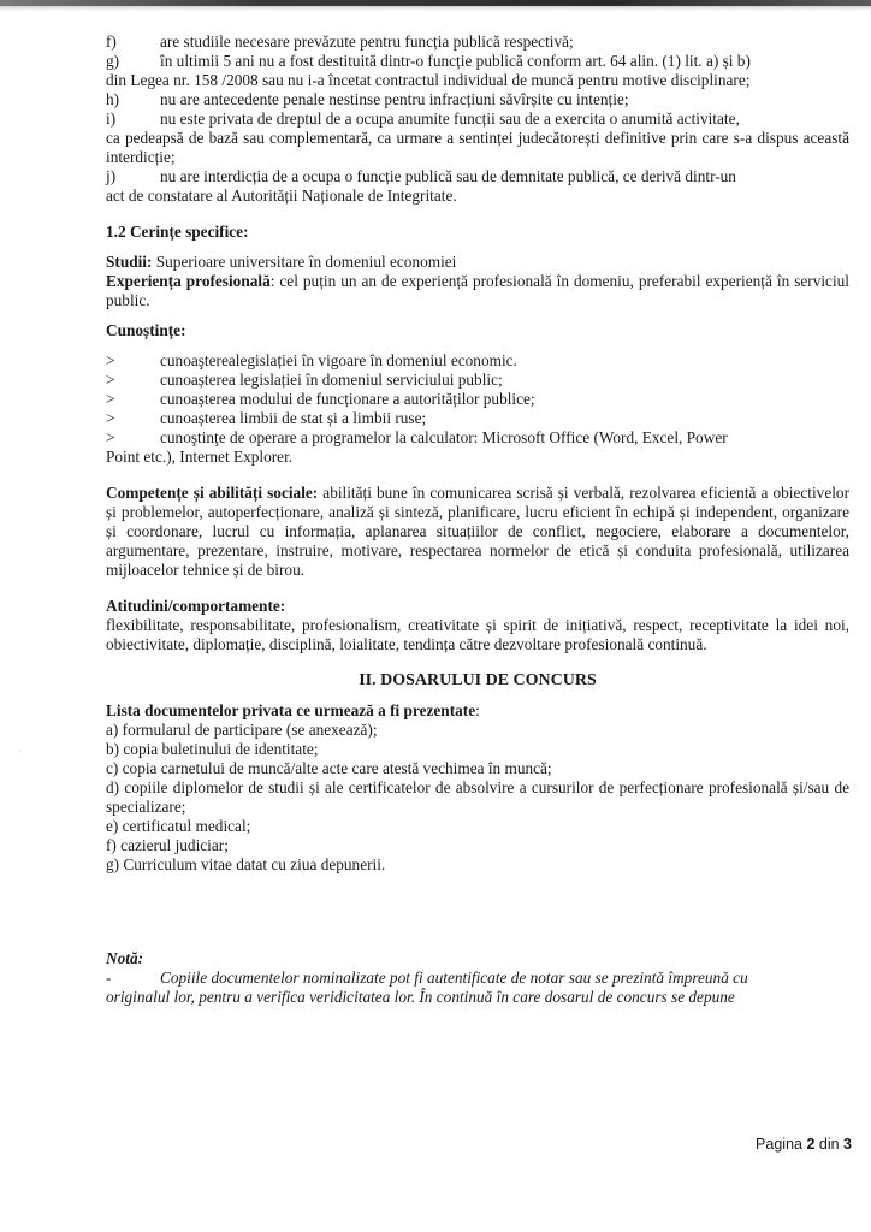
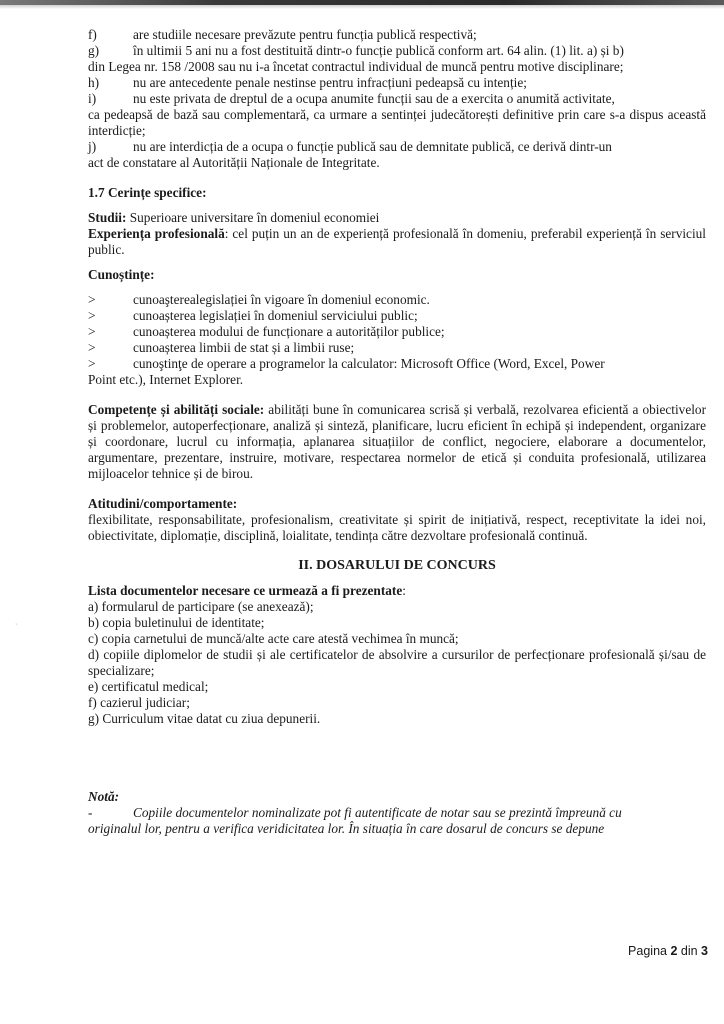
  ˏ
  f)
  are studiile necesare prevăzute pentru funcția publică respectivă;
  g)
  în ultimii 5 ani nu a fost destituită dintr-o funcție publică conform art. 64 alin. (1) lit. a) și b)
  din Legea nr. 158 /2008 sau nu i-a încetat contractul individual de muncă pentru motive disciplinare;
  h)
- nu are antecedente penale nestinse pentru infracțiuni săvîrșite cu intenție;
+ nu are antecedente penale nestinse pentru infracțiuni pedeapsă cu intenție;
  i)
  nu este privata de dreptul de a ocupa anumite funcții sau de a exercita o anumită activitate,
  ca pedeapsă de bază sau complementară, ca urmare a sentinței judecătorești definitive prin care s-a dispus această interdicție;
  j)
  nu are interdicția de a ocupa o funcție publică sau de demnitate publică, ce derivă dintr-un
  act de constatare al Autorității Naționale de Integritate.
- 1.2 Cerințe specifice:
+ 1.7 Cerințe specifice:
  Studii: Superioare universitare în domeniul economiei
  Experiența profesională: cel puțin un an de experiență profesională în domeniu, preferabil experiență în serviciul public.
  Cunoștințe:
  >
  cunoaşterealegislației în vigoare în domeniul economic.
  >
  cunoașterea legislației în domeniul serviciului public;
  >
  cunoașterea modului de funcționare a autorităților publice;
  >
  cunoașterea limbii de stat și a limbii ruse;
  >
  cunoştinţe de operare a programelor la calculator: Microsoft Office (Word, Excel, Power
  Point etc.), Internet Explorer.
  Competențe și abilități sociale: abilități bune în comunicarea scrisă și verbală, rezolvarea eficientă a obiectivelor și problemelor, autoperfecționare, analiză și sinteză, planificare, lucru eficient în echipă și independent, organizare și coordonare, lucrul cu informația, aplanarea situațiilor de conflict, negociere, elaborare a documentelor, argumentare, prezentare, instruire, motivare, respectarea normelor de etică și conduita profesională, utilizarea mijloacelor tehnice și de birou.
  Atitudini/comportamente:
  flexibilitate, responsabilitate, profesionalism, creativitate și spirit de inițiativă, respect, receptivitate la idei noi, obiectivitate, diplomație, disciplină, loialitate, tendința către dezvoltare profesională continuă.
  II. DOSARULUI DE CONCURS
- Lista documentelor privata ce urmează a fi prezentate:
+ Lista documentelor necesare ce urmează a fi prezentate:
  a) formularul de participare (se anexează);
  b) copia buletinului de identitate;
  c) copia carnetului de muncă/alte acte care atestă vechimea în muncă;
  d) copiile diplomelor de studii și ale certificatelor de absolvire a cursurilor de perfecționare profesională și/sau de specializare;
  e) certificatul medical;
  f) cazierul judiciar;
  g) Curriculum vitae datat cu ziua depunerii.
  Notă:
  -
  Copiile documentelor nominalizate pot fi autentificate de notar sau se prezintă împreună cu
- originalul lor, pentru a verifica veridicitatea lor. În continuă în care dosarul de concurs se depune
+ originalul lor, pentru a verifica veridicitatea lor. În situația în care dosarul de concurs se depune
  Pagina 2 din 3
